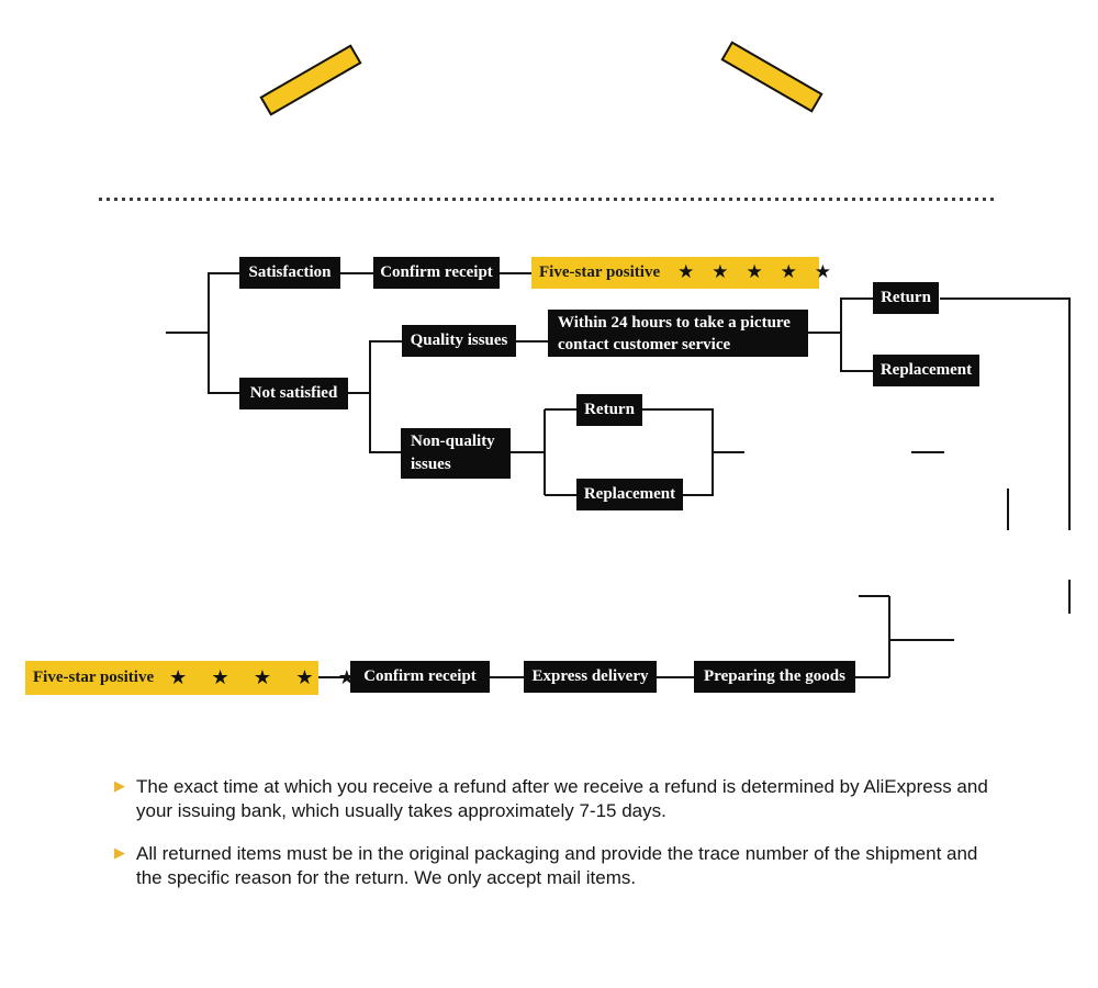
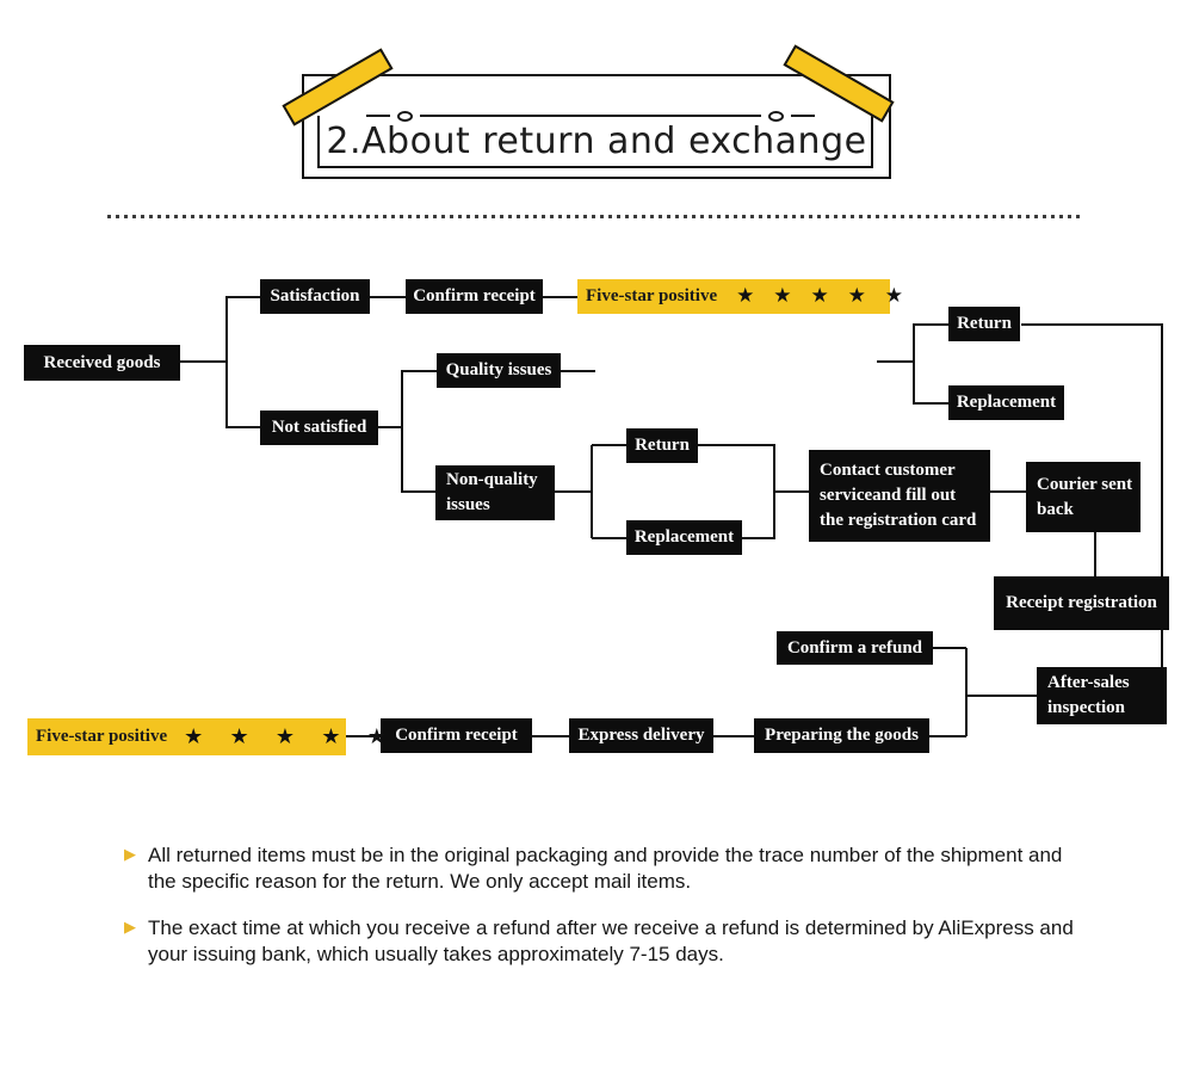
+ 2.About return and exchange
+ Received goods
  Satisfaction
  Confirm receipt
  Five-star positive
  ★ ★ ★ ★ ★
  Not satisfied
  Quality issues
- Within 24 hours to take a picture
- contact customer service
  Return
  Replacement
  Non-quality
  issues
  Return
  Replacement
+ Contact customer
+ serviceand fill out
+ the registration card
+ Courier sent
+ back
+ Receipt registration
+ Confirm a refund
+ After-sales
+ inspection
  Preparing the goods
  Express delivery
  Confirm receipt
  Five-star positive
  ★ ★ ★ ★ ★
  ▶
- The exact time at which you receive a refund after we receive a refund is determined by AliExpress and your issuing bank, which usually takes approximately 7-15 days.
+ All returned items must be in the original packaging and provide the trace number of the shipment and the specific reason for the return. We only accept mail items.
  ▶
- All returned items must be in the original packaging and provide the trace number of the shipment and the specific reason for the return. We only accept mail items.
+ The exact time at which you receive a refund after we receive a refund is determined by AliExpress and your issuing bank, which usually takes approximately 7-15 days.
